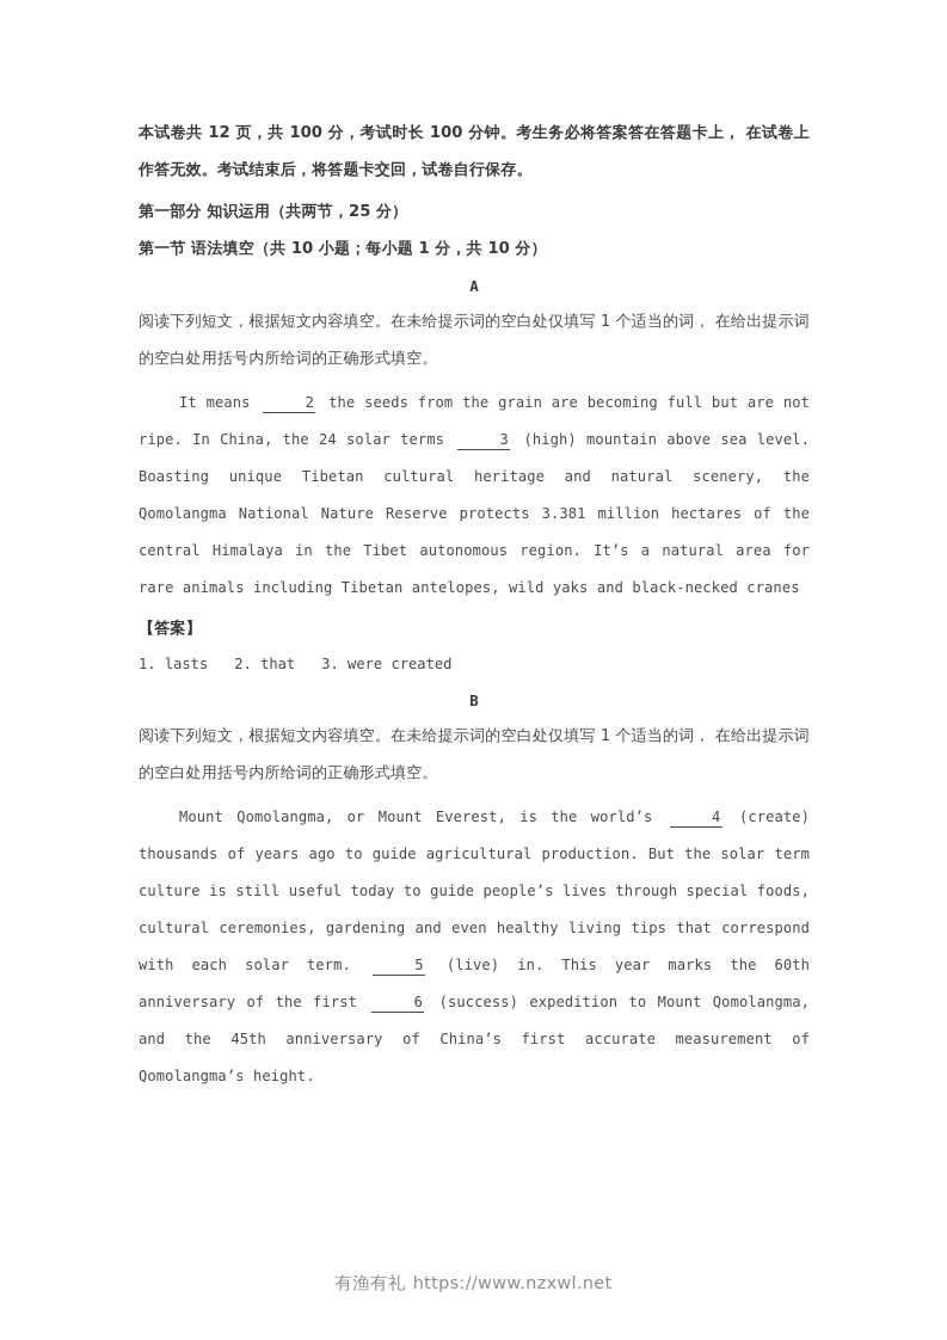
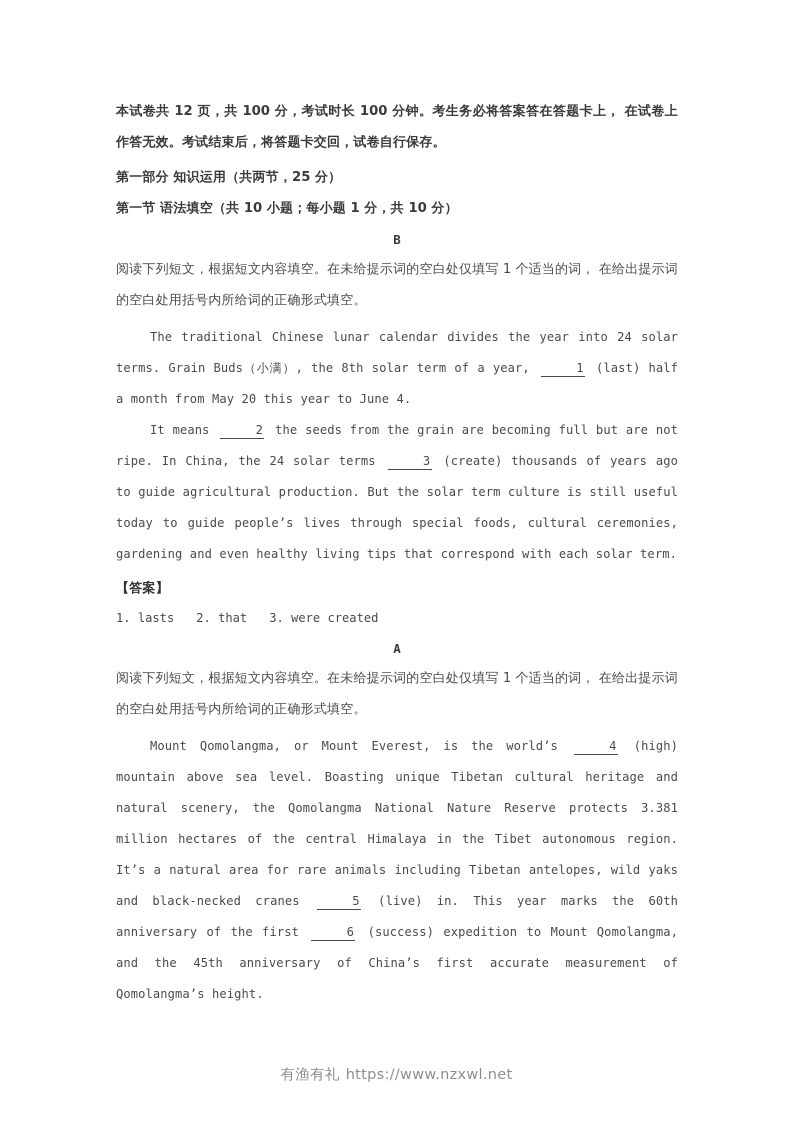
  本试卷共 12 页，共 100 分，考试时长 100 分钟。考生务必将答案答在答题卡上， 在试卷上作答无效。考试结束后，将答题卡交回，试卷自行保存。
  第一部分 知识运用（共两节，25 分）
  第一节 语法填空（共 10 小题；每小题 1 分，共 10 分）
- A
+ B
  阅读下列短文，根据短文内容填空。在未给提示词的空白处仅填写 1 个适当的词， 在给出提示词的空白处用括号内所给词的正确形式填空。
+ The traditional Chinese lunar calendar divides the year into 24 solar terms. Grain Buds（小满）, the 8th solar term of a year, 1 (last) half a month from May 20 this year to June 4.
- It means 2 the seeds from the grain are becoming full but are not ripe. In China, the 24 solar terms 3 (high) mountain above sea level. Boasting unique Tibetan cultural heritage and natural scenery, the Qomolangma National Nature Reserve protects 3.381 million hectares of the central Himalaya in the Tibet autonomous region. It’s a natural area for rare animals including Tibetan antelopes, wild yaks and black-necked cranes
+ It means 2 the seeds from the grain are becoming full but are not ripe. In China, the 24 solar terms 3 (create) thousands of years ago to guide agricultural production. But the solar term culture is still useful today to guide people’s lives through special foods, cultural ceremonies, gardening and even healthy living tips that correspond with each solar term.
  【答案】
  1. lasts 2. that 3. were created
- B
+ A
  阅读下列短文，根据短文内容填空。在未给提示词的空白处仅填写 1 个适当的词， 在给出提示词的空白处用括号内所给词的正确形式填空。
- Mount Qomolangma, or Mount Everest, is the world’s 4 (create) thousands of years ago to guide agricultural production. But the solar term culture is still useful today to guide people’s lives through special foods, cultural ceremonies, gardening and even healthy living tips that correspond with each solar term. 5 (live) in. This year marks the 60th anniversary of the first 6 (success) expedition to Mount Qomolangma, and the 45th anniversary of China’s first accurate measurement of Qomolangma’s height.
+ Mount Qomolangma, or Mount Everest, is the world’s 4 (high) mountain above sea level. Boasting unique Tibetan cultural heritage and natural scenery, the Qomolangma National Nature Reserve protects 3.381 million hectares of the central Himalaya in the Tibet autonomous region. It’s a natural area for rare animals including Tibetan antelopes, wild yaks and black-necked cranes 5 (live) in. This year marks the 60th anniversary of the first 6 (success) expedition to Mount Qomolangma, and the 45th anniversary of China’s first accurate measurement of Qomolangma’s height.
  有渔有礼 https://www.nzxwl.net
